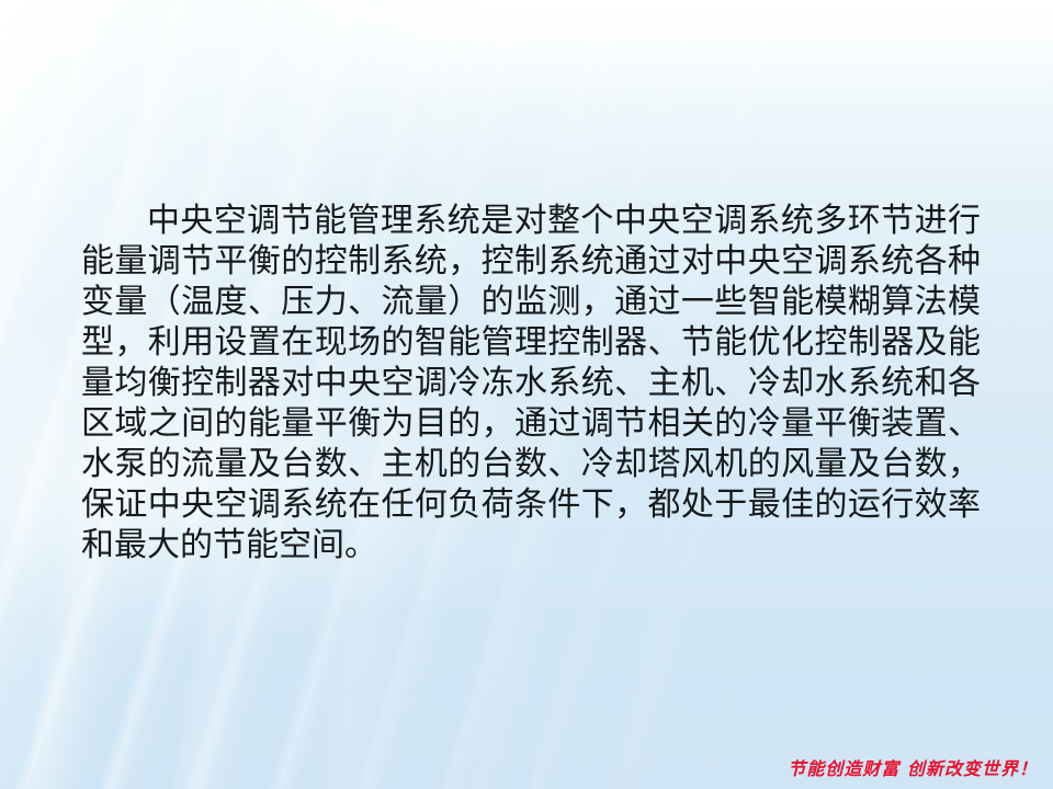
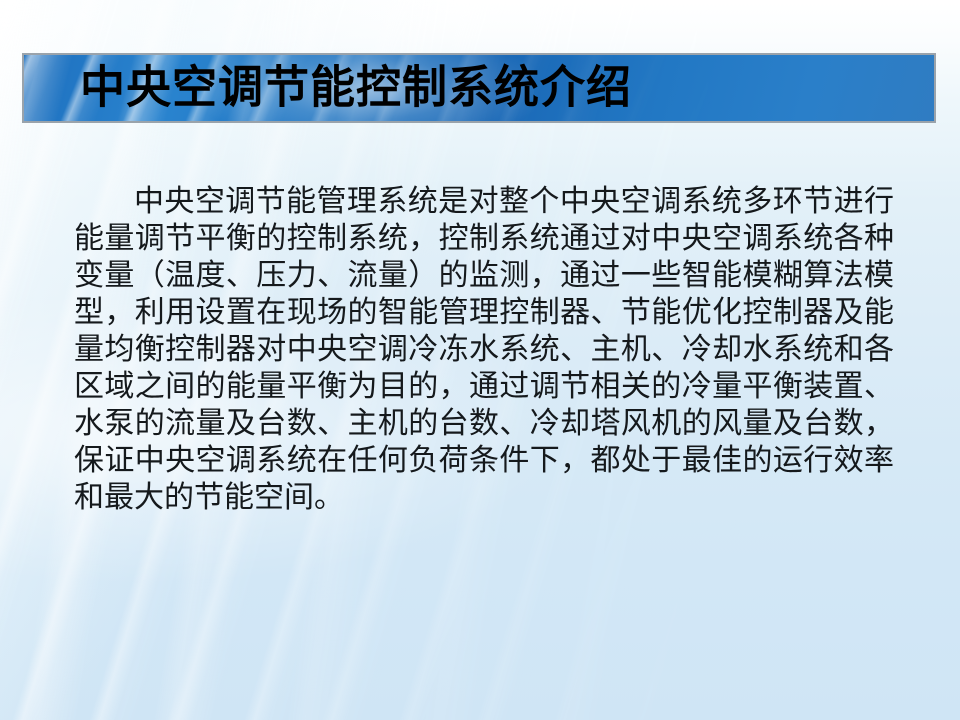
+ 中央空调节能控制系统介绍
  中央空调节能管理系统是对整个中央空调系统多环节进行能量调节平衡的控制系统，控制系统通过对中央空调系统各种变量（温度、压力、流量）的监测，通过一些智能模糊算法模型，利用设置在现场的智能管理控制器、节能优化控制器及能量均衡控制器对中央空调冷冻水系统、主机、冷却水系统和各区域之间的能量平衡为目的，通过调节相关的冷量平衡装置、水泵的流量及台数、主机的台数、冷却塔风机的风量及台数，保证中央空调系统在任何负荷条件下，都处于最佳的运行效率和最大的节能空间。
- 节能创造财富 创新改变世界！
